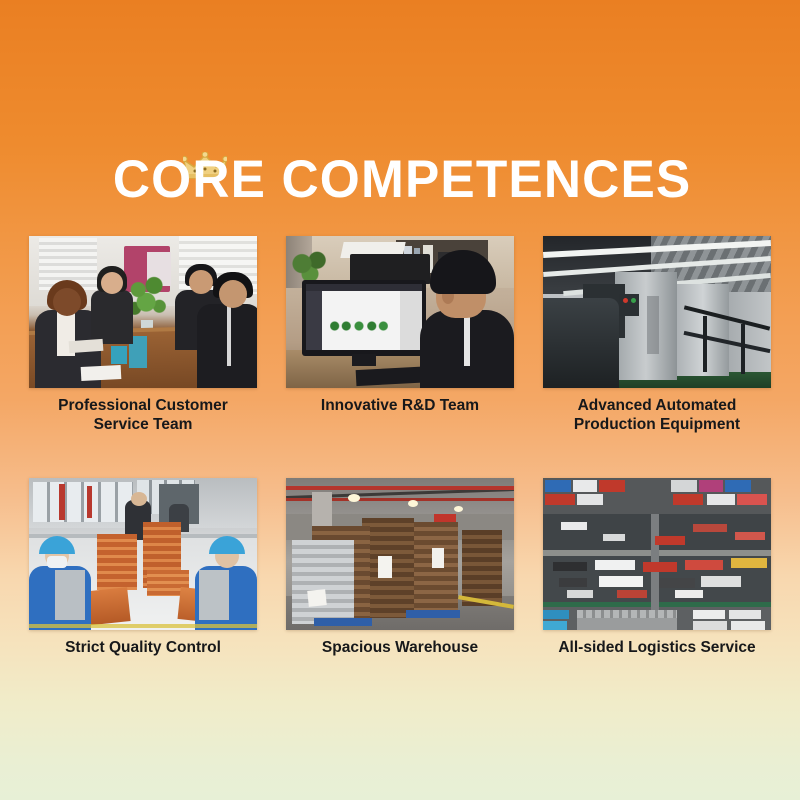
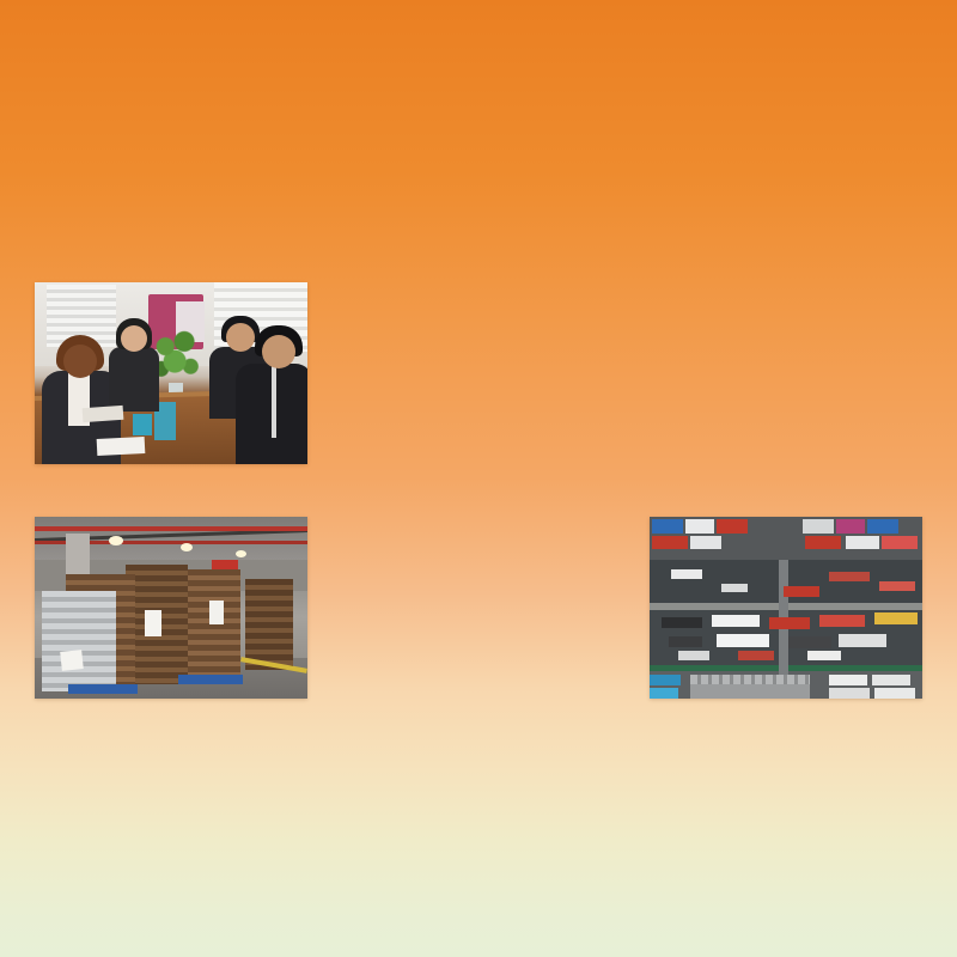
- CORE COMPETENCES
- Professional Customer
- Service Team
- Innovative R&D Team
- Advanced Automated
- Production Equipment
- Strict Quality Control
- Spacious Warehouse
- All-sided Logistics Service
